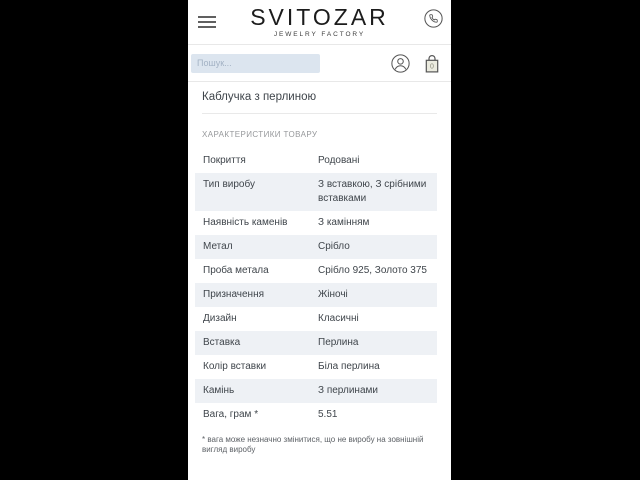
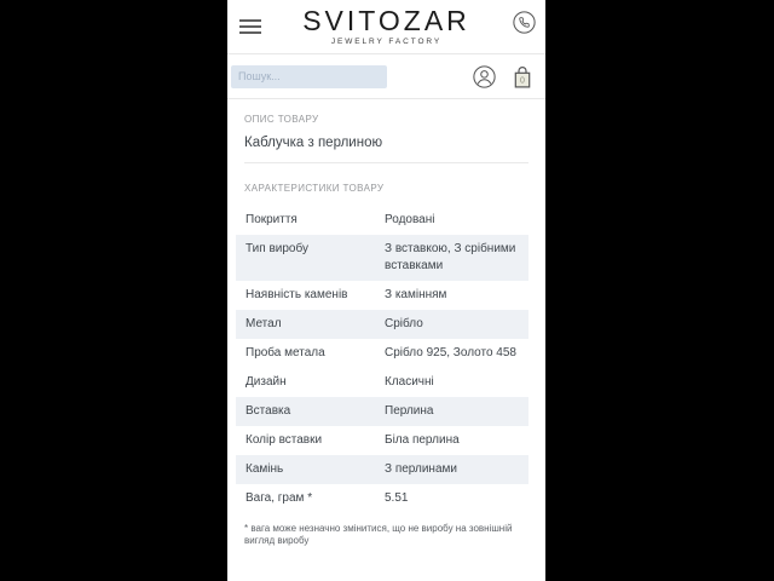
  SVITOZAR
  Пошук...
+ ОПИС ТОВАРУ
  Каблучка з перлиною
  ХАРАКТЕРИСТИКИ ТОВАРУ
  Покриття
  Родовані
  Тип виробу
  З вставкою, З срібними вставками
  Наявність каменів
  З камінням
  Метал
  Срібло
  Проба метала
- Срібло 925, Золото 375
+ Срібло 925, Золото 458
- Призначення
- Жіночі
  Дизайн
  Класичні
  Вставка
  Перлина
  Колір вставки
  Біла перлина
  Камінь
  З перлинами
  Вага, грам *
  5.51
  * вага може незначно змінитися, що не виробу на зовнішній вигляд виробу
